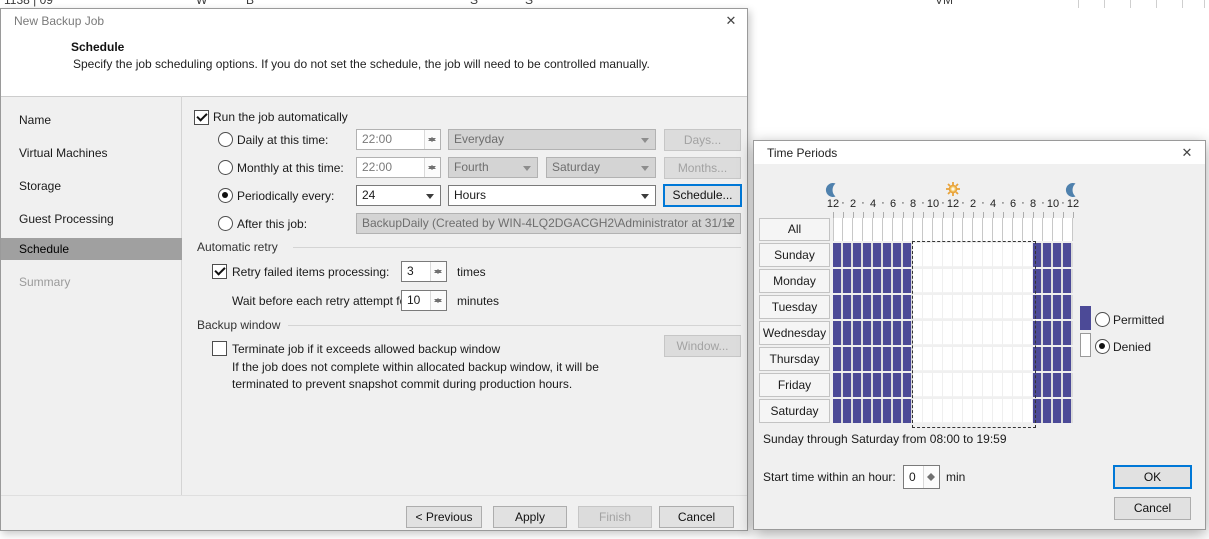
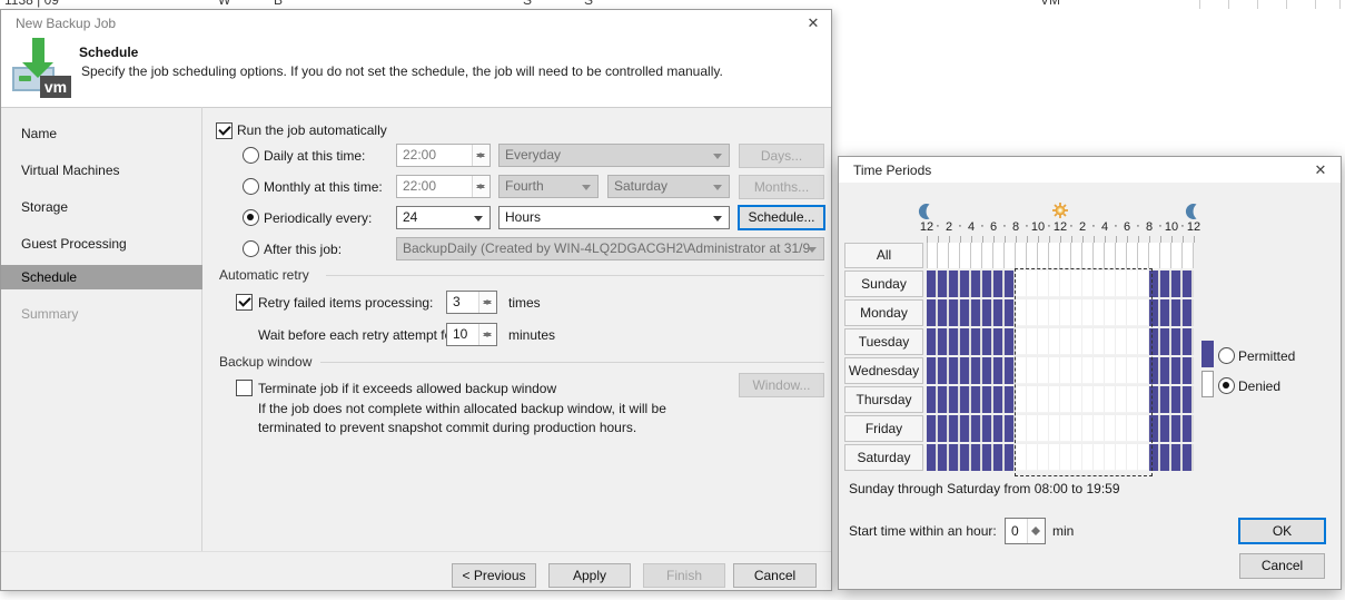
  1138 | 09
  W
  B
  S
  S
  VM
  New Backup Job
  ✕
+ vm
  Schedule
  Specify the job scheduling options. If you do not set the schedule, the job will need to be controlled manually.
  Name
  Virtual Machines
  Storage
  Guest Processing
  Schedule
  Summary
  Run the job automatically
  Daily at this time:
  22:00
  Everyday
  Days...
  Monthly at this time:
  22:00
  Fourth
  Saturday
  Months...
  Periodically every:
  24
  Hours
  Schedule...
  After this job:
- BackupDaily (Created by WIN-4LQ2DGACGH2\Administrator at 31/12
+ BackupDaily (Created by WIN-4LQ2DGACGH2\Administrator at 31/9
  Automatic retry
  Retry failed items processing:
  3
  times
  Wait before each retry attempt f
  10
  minutes
  Backup window
  Terminate job if it exceeds allowed backup window
  Window...
  If the job does not complete within allocated backup window, it will be terminated to prevent snapshot commit during production hours.
  < Previous
  Apply
  Finish
  Cancel
  Time Periods
  ✕
  12
  2
  4
  6
  8
  10
  12
  2
  4
  6
  8
  10
  12
  ·
  ·
  ·
  ·
  ·
  ·
  ·
  ·
  ·
  ·
  ·
  ·
  All
  Sunday
  Monday
  Tuesday
  Wednesday
  Thursday
  Friday
  Saturday
  Permitted
  Denied
  Sunday through Saturday from 08:00 to 19:59
  Start time within an hour:
  0
  min
  OK
  Cancel
